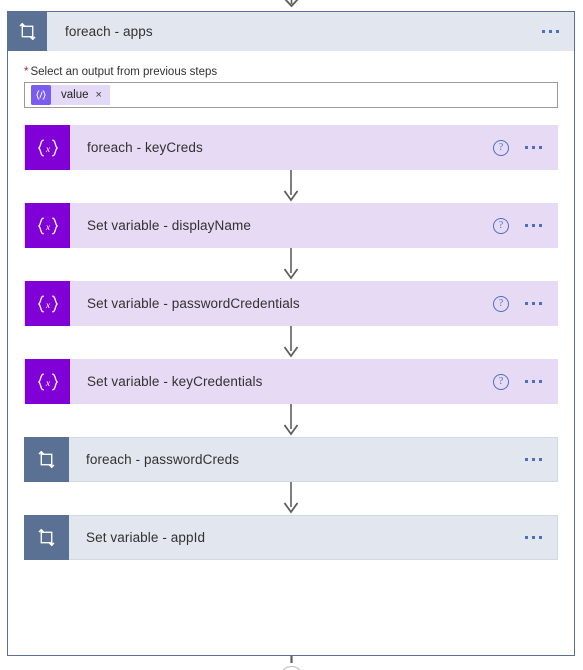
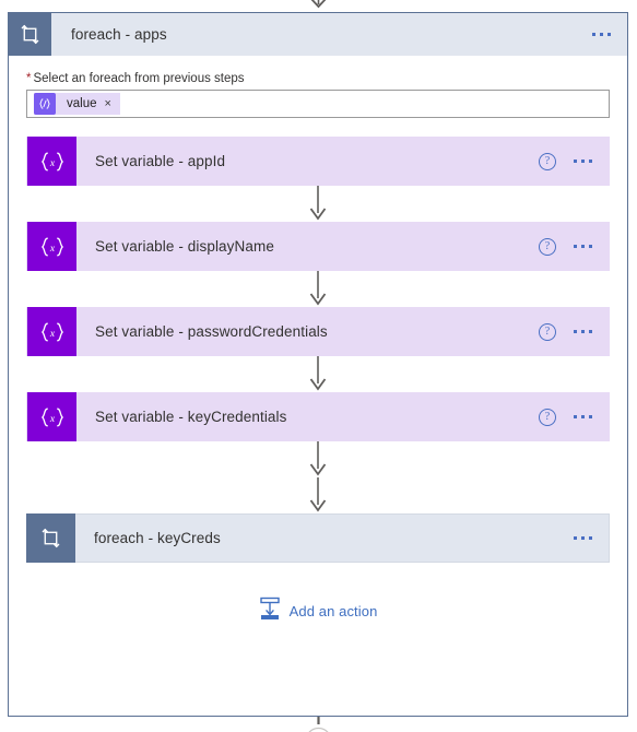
  foreach - apps
- * Select an output from previous steps
+ * Select an foreach from previous steps
  value
  ×
  x
- foreach - keyCreds
+ Set variable - appId
  ?
  x
  Set variable - displayName
  ?
  x
  Set variable - passwordCredentials
  ?
  x
  Set variable - keyCredentials
  ?
- foreach - passwordCreds
- Set variable - appId
+ foreach - keyCreds
+ Add an action
